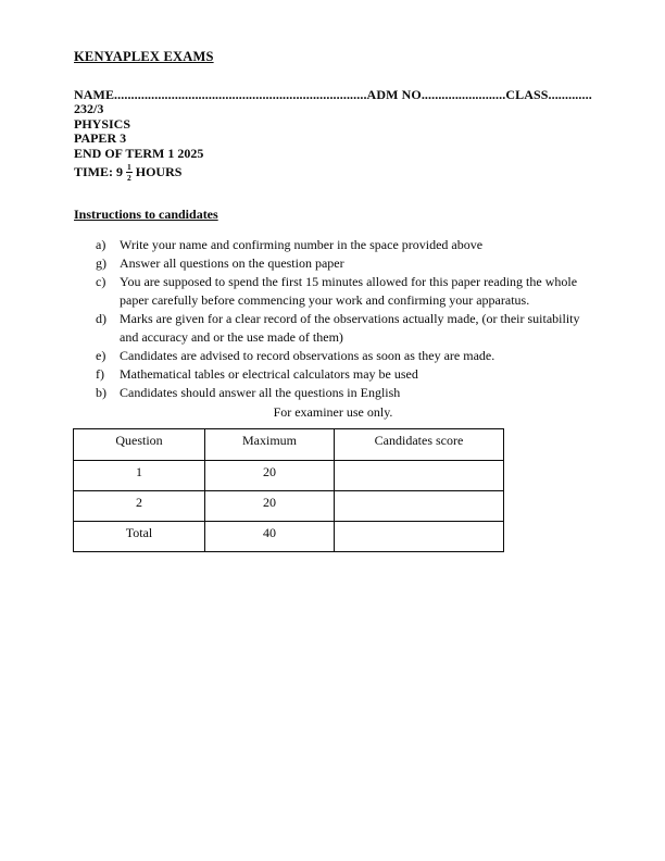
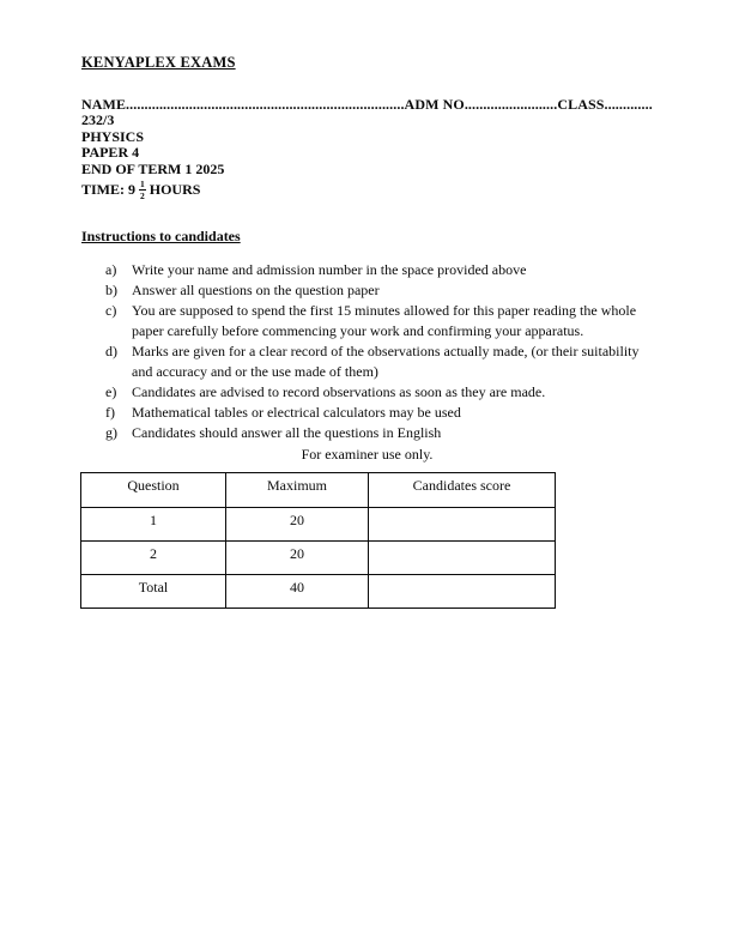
  KENYAPLEX EXAMS
  NAME...........................................................................ADM NO.........................CLASS.............
  232/3
  PHYSICS
- PAPER 3
+ PAPER 4
  END OF TERM 1 2025
  TIME: 9
  1
  2
  HOURS
  Instructions to candidates
  a)
- Write your name and confirming number in the space provided above
+ Write your name and admission number in the space provided above
- g)
+ b)
  Answer all questions on the question paper
  c)
  You are supposed to spend the first 15 minutes allowed for this paper reading the whole paper carefully before commencing your work and confirming your apparatus.
  d)
  Marks are given for a clear record of the observations actually made, (or their suitability and accuracy and or the use made of them)
  e)
  Candidates are advised to record observations as soon as they are made.
  f)
  Mathematical tables or electrical calculators may be used
- b)
+ g)
  Candidates should answer all the questions in English
  For examiner use only.
  Question	Maximum	Candidates score
  1	20
  2	20
  Total	40
